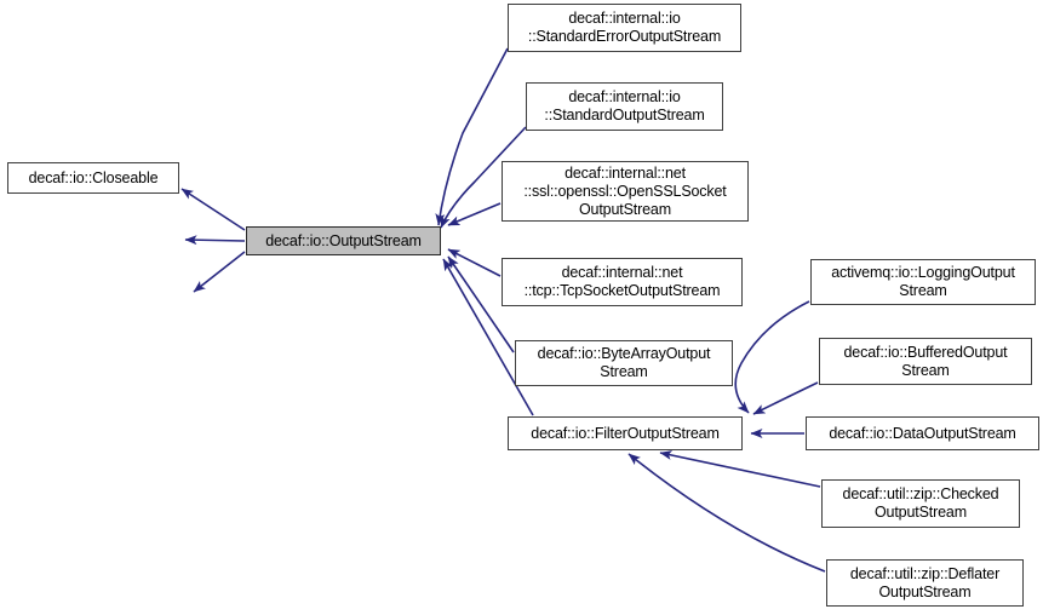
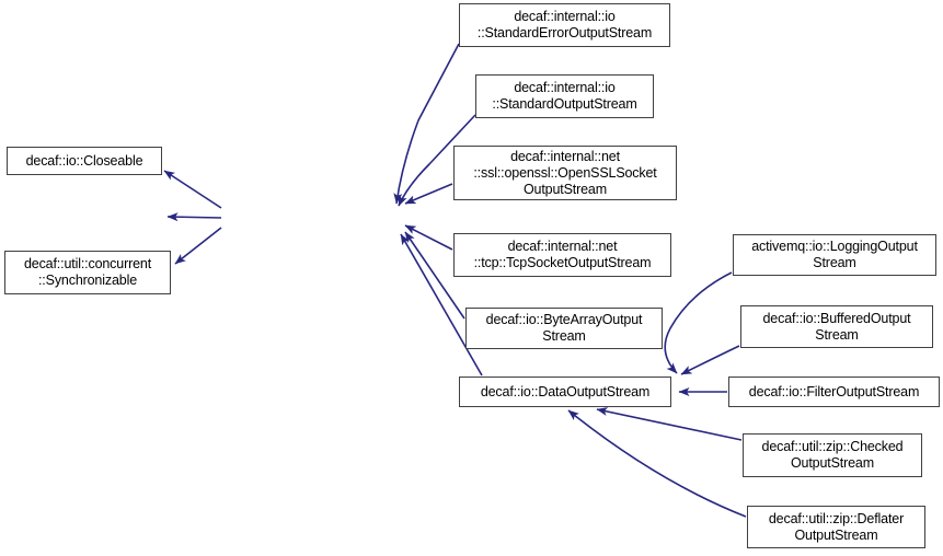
- decaf::io::OutputStream
  decaf::io::Closeable
+ decaf::util::concurrent
+ ::Synchronizable
  decaf::internal::io
  ::StandardErrorOutputStream
  decaf::internal::io
  ::StandardOutputStream
  decaf::internal::net
  ::ssl::openssl::OpenSSLSocket
  OutputStream
  decaf::internal::net
  ::tcp::TcpSocketOutputStream
  decaf::io::ByteArrayOutput
  Stream
- decaf::io::FilterOutputStream
+ decaf::io::DataOutputStream
  activemq::io::LoggingOutput
  Stream
  decaf::io::BufferedOutput
  Stream
- decaf::io::DataOutputStream
+ decaf::io::FilterOutputStream
  decaf::util::zip::Checked
  OutputStream
  decaf::util::zip::Deflater
  OutputStream
